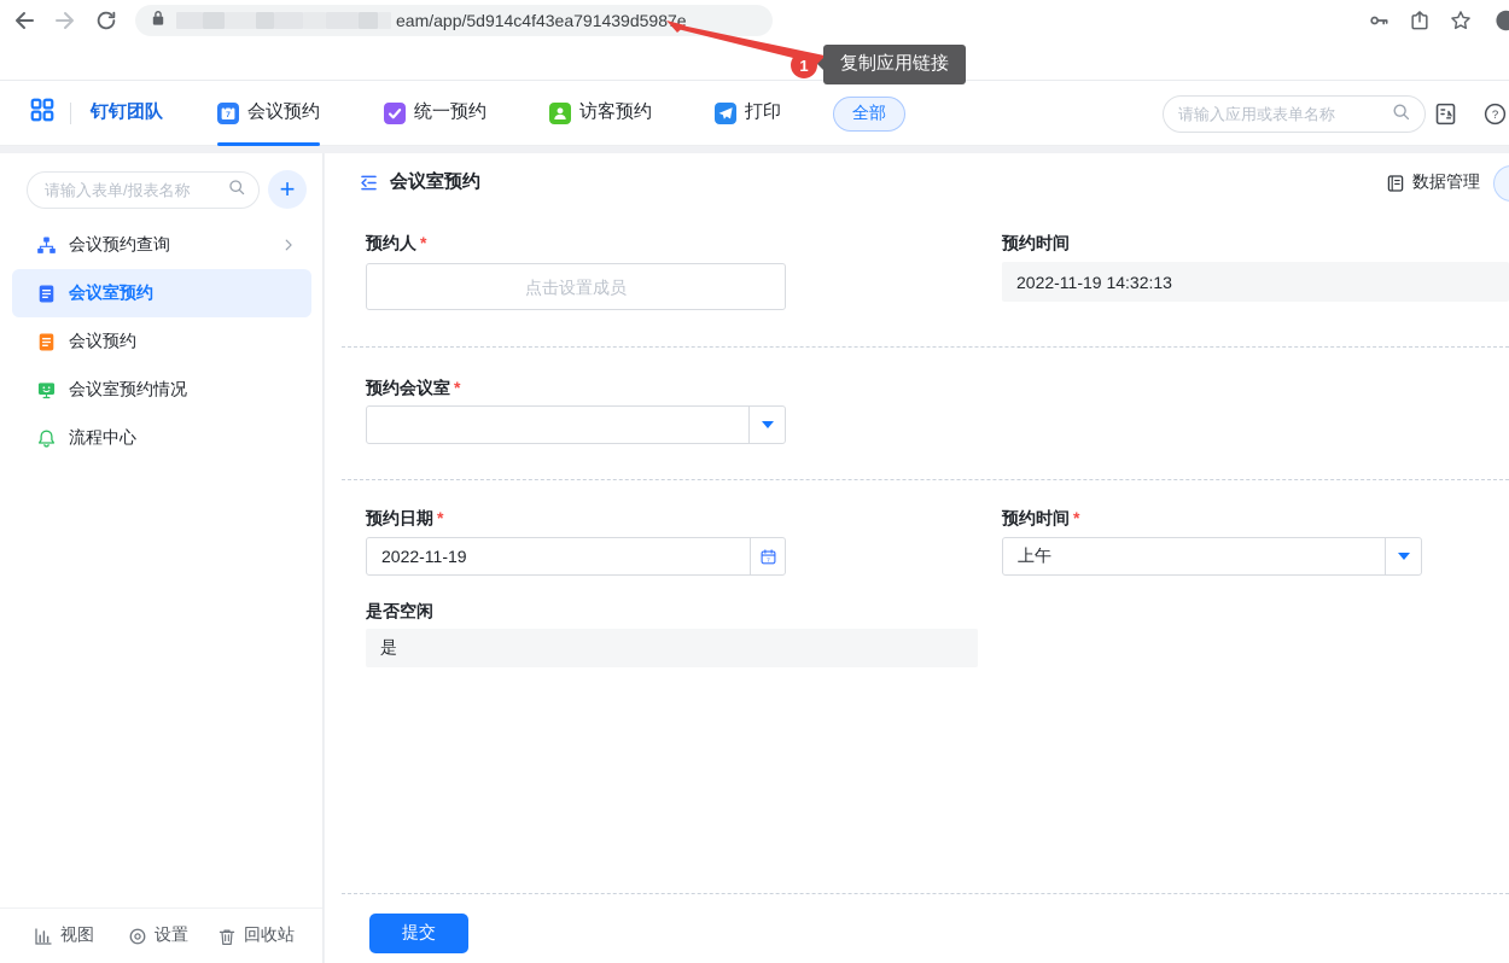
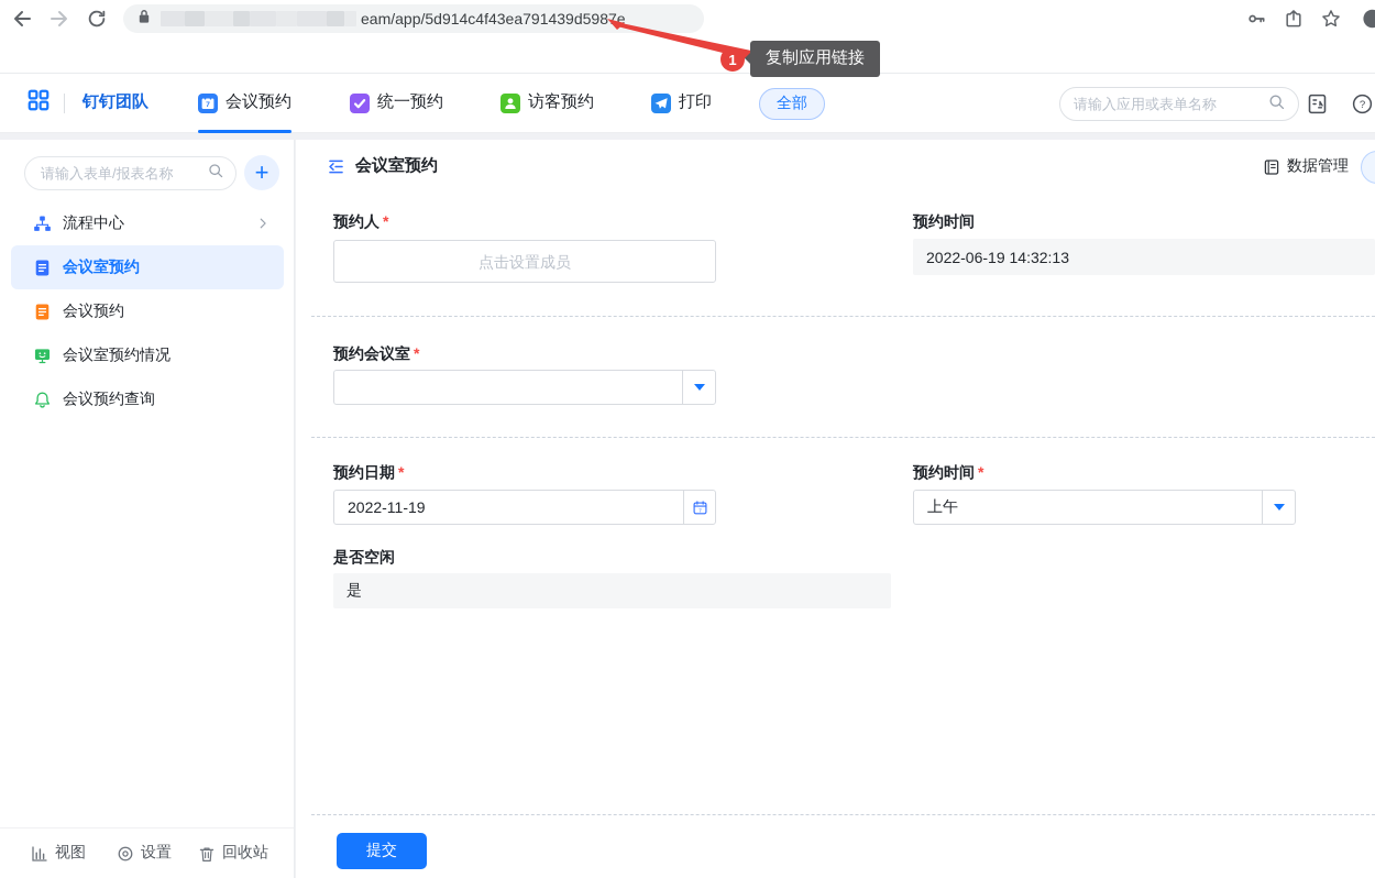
  eam/app/5d914c4f43ea791439d5987e
  1
  复制应用链接
  钉钉团队
  会议预约
  统一预约
  访客预约
  打印
  全部
  请输入应用或表单名称
  ?
  请输入表单/报表名称
  +
- 会议预约查询
+ 流程中心
  会议室预约
  会议预约
  会议室预约情况
- 流程中心
+ 会议预约查询
  视图
  设置
  回收站
  会议室预约
  数据管理
  预约人 *
  点击设置成员
  预约时间
- 2022-11-19 14:32:13
+ 2022-06-19 14:32:13
  预约会议室 *
  预约日期 *
  2022-11-19
  预约时间 *
  上午
  是否空闲
  是
  提交
